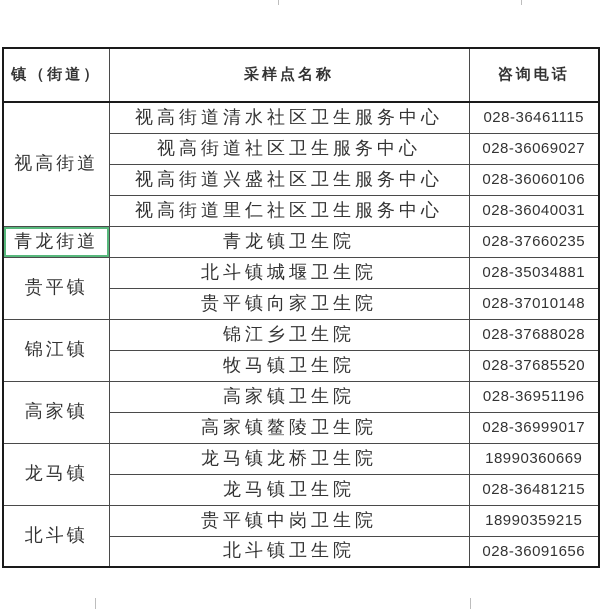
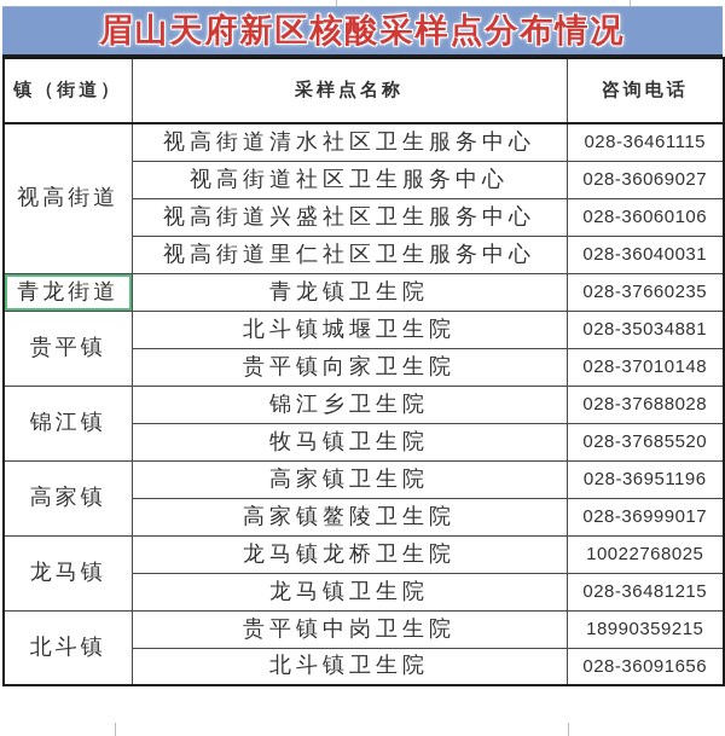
+ 眉山天府新区核酸采样点分布情况
  镇（街道）	采样点名称	咨询电话
  视高街道	视高街道清水社区卫生服务中心	028-36461115
  视高街道社区卫生服务中心	028-36069027
  视高街道兴盛社区卫生服务中心	028-36060106
  视高街道里仁社区卫生服务中心	028-36040031
  青龙街道	青龙镇卫生院	028-37660235
  贵平镇	北斗镇城堰卫生院	028-35034881
  贵平镇向家卫生院	028-37010148
  锦江镇	锦江乡卫生院	028-37688028
  牧马镇卫生院	028-37685520
  高家镇	高家镇卫生院	028-36951196
  高家镇鳌陵卫生院	028-36999017
- 龙马镇	龙马镇龙桥卫生院	18990360669
+ 龙马镇	龙马镇龙桥卫生院	10022768025
  龙马镇卫生院	028-36481215
  北斗镇	贵平镇中岗卫生院	18990359215
  北斗镇卫生院	028-36091656
